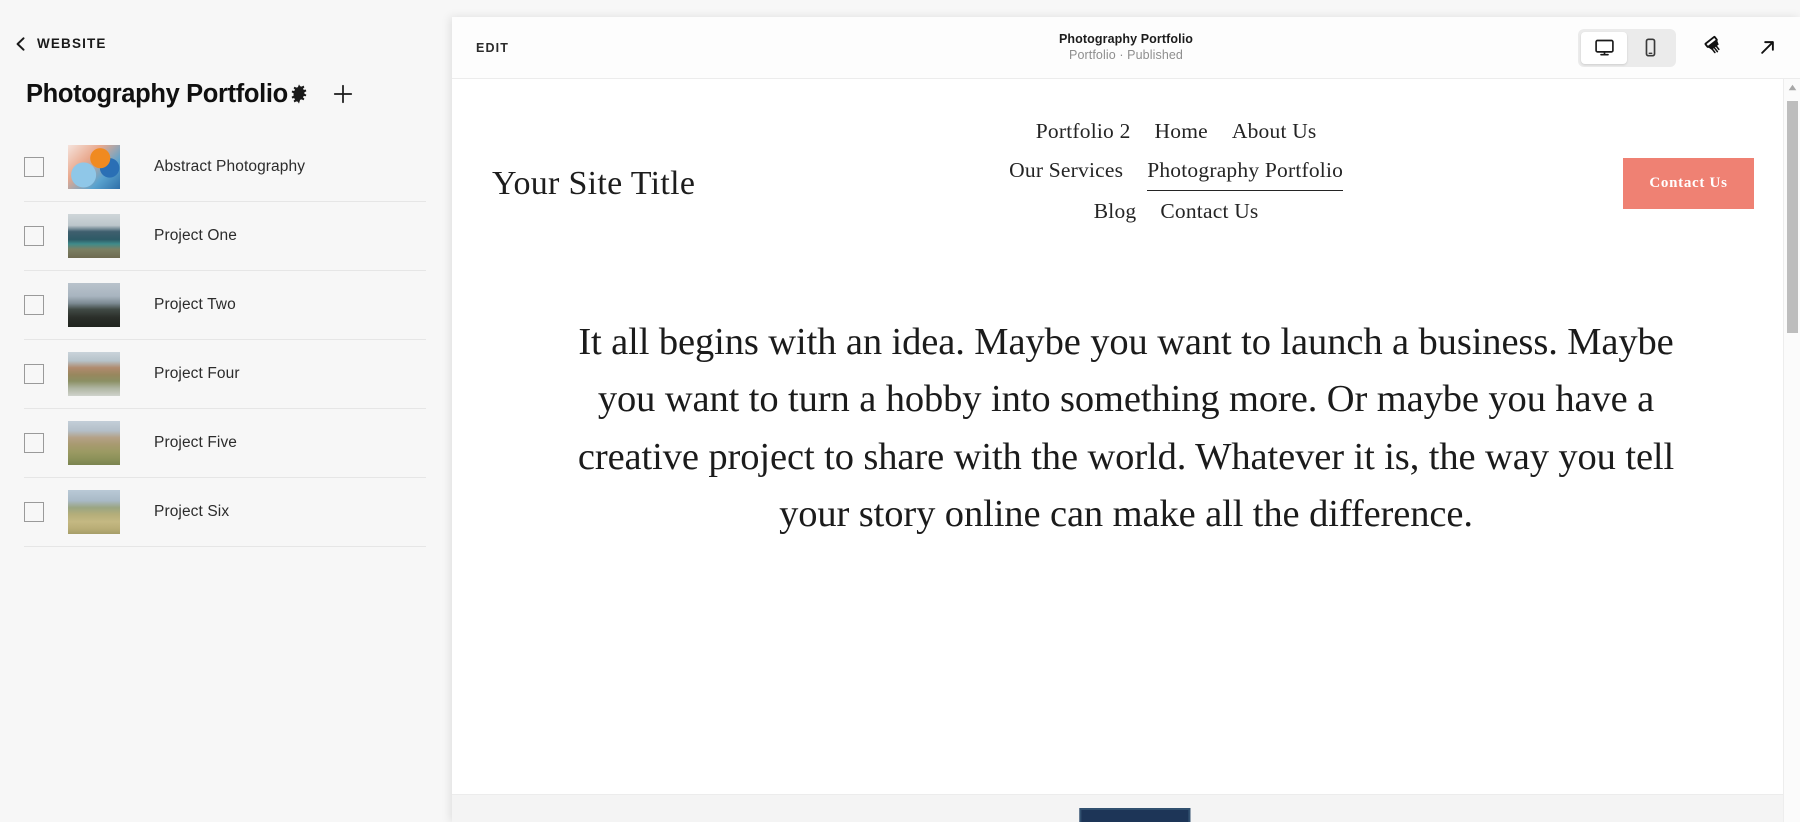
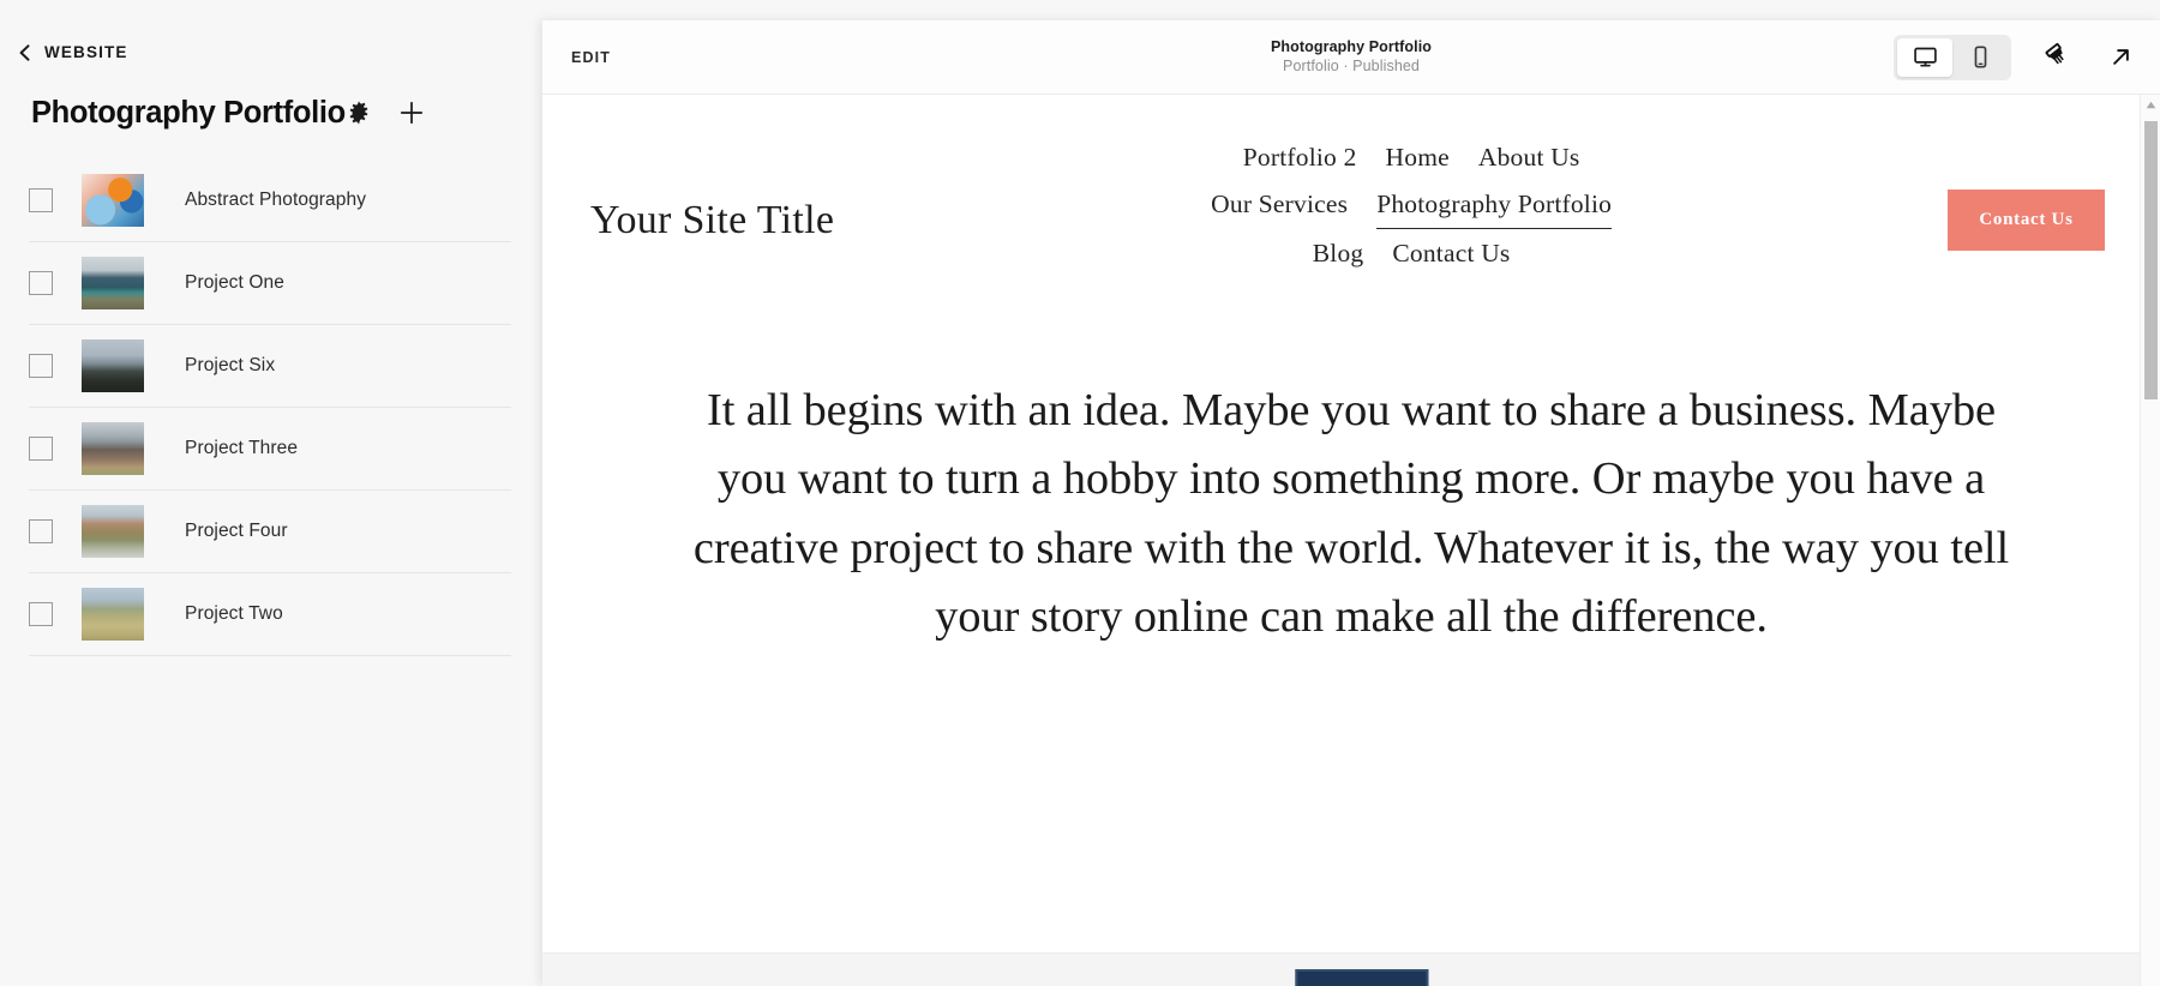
  WEBSITE
  Photography Portfolio
  Abstract Photography
  Project One
- Project Two
+ Project Six
+ Project Three
  Project Four
- Project Five
- Project Six
+ Project Two
  EDIT
  Photography Portfolio
  Portfolio · Published
  Your Site Title
  Portfolio 2
  Home
  About Us
  Our Services
  Photography Portfolio
  Blog
  Contact Us
  Contact Us
- It all begins with an idea. Maybe you want to launch a business. Maybe you want to turn a hobby into something more. Or maybe you have a creative project to share with the world. Whatever it is, the way you tell your story online can make all the difference.
+ It all begins with an idea. Maybe you want to share a business. Maybe you want to turn a hobby into something more. Or maybe you have a creative project to share with the world. Whatever it is, the way you tell your story online can make all the difference.
